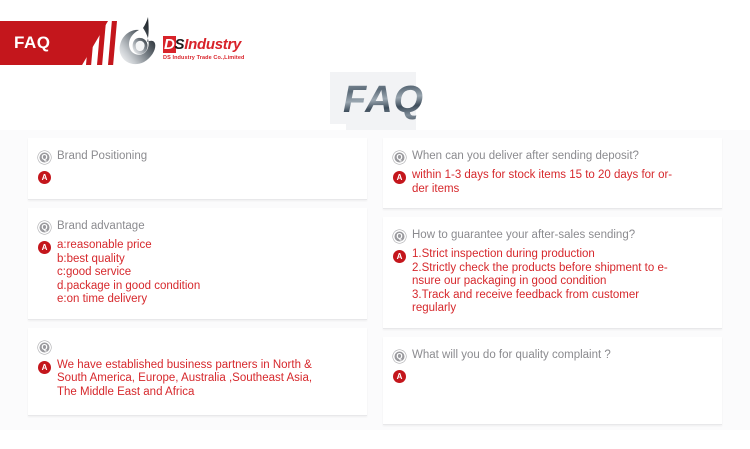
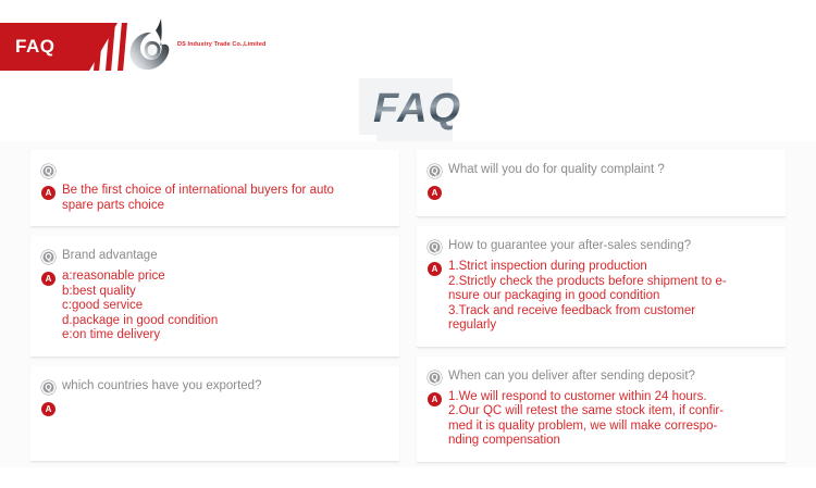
  FAQ
- DSIndustry
  FAQ
  Q
- Brand Positioning
  A
+ Be the first choice of international buyers for auto
+ spare parts choice
  Q
  Brand advantage
  A
  a:reasonable price
  b:best quality
  c:good service
  d.package in good condition
  e:on time delivery
  Q
+ which countries have you exported?
  A
- We have established business partners in North &
- South America, Europe, Australia ,Southeast Asia,
- The Middle East and Africa
  Q
- When can you deliver after sending deposit?
+ What will you do for quality complaint ?
  A
- within 1-3 days for stock items 15 to 20 days for or-
- der items
  Q
  How to guarantee your after-sales sending?
  A
  1.Strict inspection during production
  2.Strictly check the products before shipment to e-
  nsure our packaging in good condition
  3.Track and receive feedback from customer
  regularly
  Q
- What will you do for quality complaint ?
+ When can you deliver after sending deposit?
  A
+ 1.We will respond to customer within 24 hours.
+ 2.Our QC will retest the same stock item, if confir-
+ med it is quality problem, we will make correspo-
+ nding compensation
